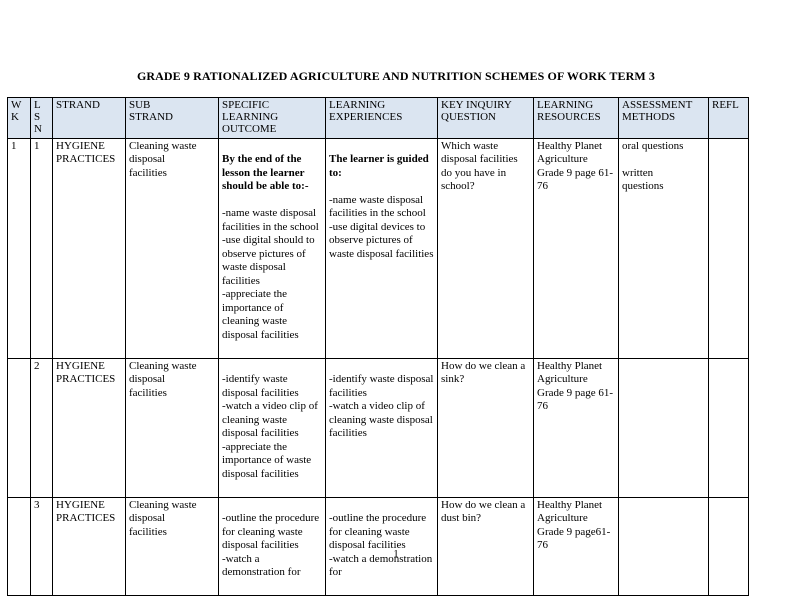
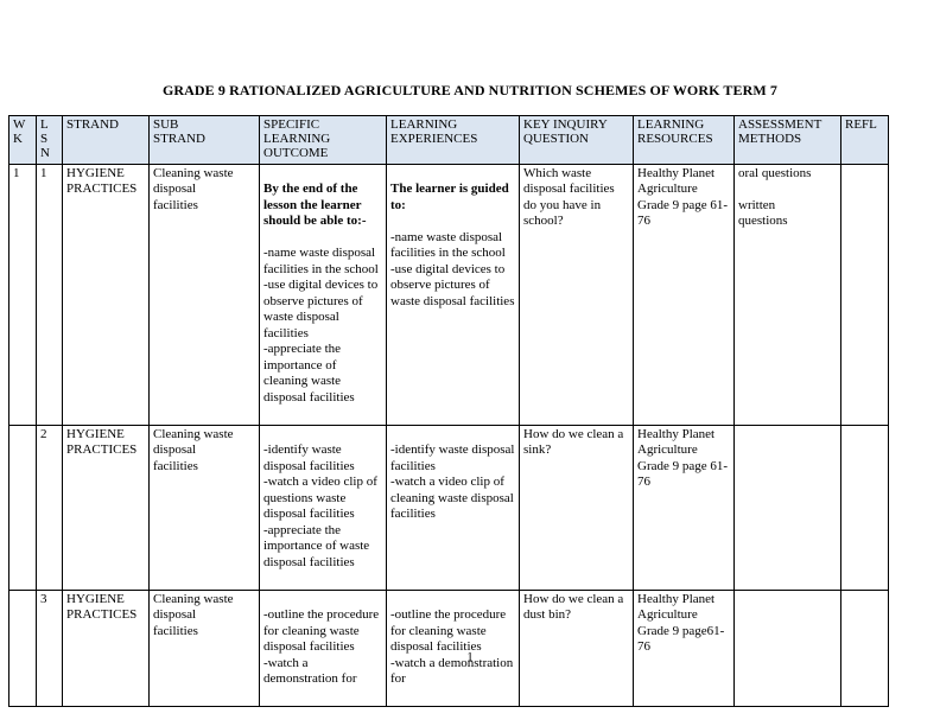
- GRADE 9 RATIONALIZED AGRICULTURE AND NUTRITION SCHEMES OF WORK TERM 3
+ GRADE 9 RATIONALIZED AGRICULTURE AND NUTRITION SCHEMES OF WORK TERM 7
  W K	L S N	STRAND	SUB STRAND	SPECIFIC LEARNING OUTCOME	LEARNING EXPERIENCES	KEY INQUIRY QUESTION	LEARNING RESOURCES	ASSESSMENT METHODS	REFL
- 1	1	HYGIENE PRACTICES	Cleaning waste disposal facilities	By the end of the lesson the learner should be able to:- -name waste disposal facilities in the school -use digital should to observe pictures of waste disposal facilities -appreciate the importance of cleaning waste disposal facilities	The learner is guided to: -name waste disposal facilities in the school -use digital devices to observe pictures of waste disposal facilities	Which waste disposal facilities do you have in school?	Healthy Planet Agriculture Grade 9 page 61-76	oral questions written questions
+ 1	1	HYGIENE PRACTICES	Cleaning waste disposal facilities	By the end of the lesson the learner should be able to:- -name waste disposal facilities in the school -use digital devices to observe pictures of waste disposal facilities -appreciate the importance of cleaning waste disposal facilities	The learner is guided to: -name waste disposal facilities in the school -use digital devices to observe pictures of waste disposal facilities	Which waste disposal facilities do you have in school?	Healthy Planet Agriculture Grade 9 page 61-76	oral questions written questions
- 	2	HYGIENE PRACTICES	Cleaning waste disposal facilities	-identify waste disposal facilities -watch a video clip of cleaning waste disposal facilities -appreciate the importance of waste disposal facilities	-identify waste disposal facilities -watch a video clip of cleaning waste disposal facilities	How do we clean a sink?	Healthy Planet Agriculture Grade 9 page 61-76
+ 	2	HYGIENE PRACTICES	Cleaning waste disposal facilities	-identify waste disposal facilities -watch a video clip of questions waste disposal facilities -appreciate the importance of waste disposal facilities	-identify waste disposal facilities -watch a video clip of cleaning waste disposal facilities	How do we clean a sink?	Healthy Planet Agriculture Grade 9 page 61-76
  	3	HYGIENE PRACTICES	Cleaning waste disposal facilities	-outline the procedure for cleaning waste disposal facilities -watch a demonstration for	-outline the procedure for cleaning waste disposal facilities -watch a demonstration for	How do we clean a dust bin?	Healthy Planet Agriculture Grade 9 page61-76
  1
